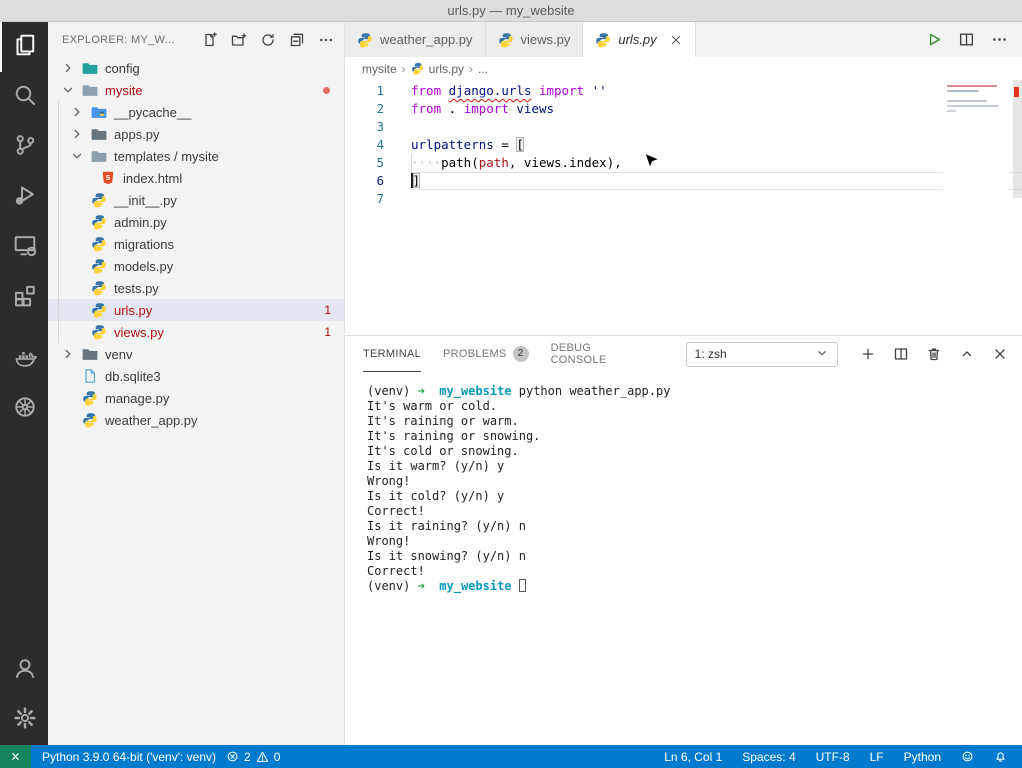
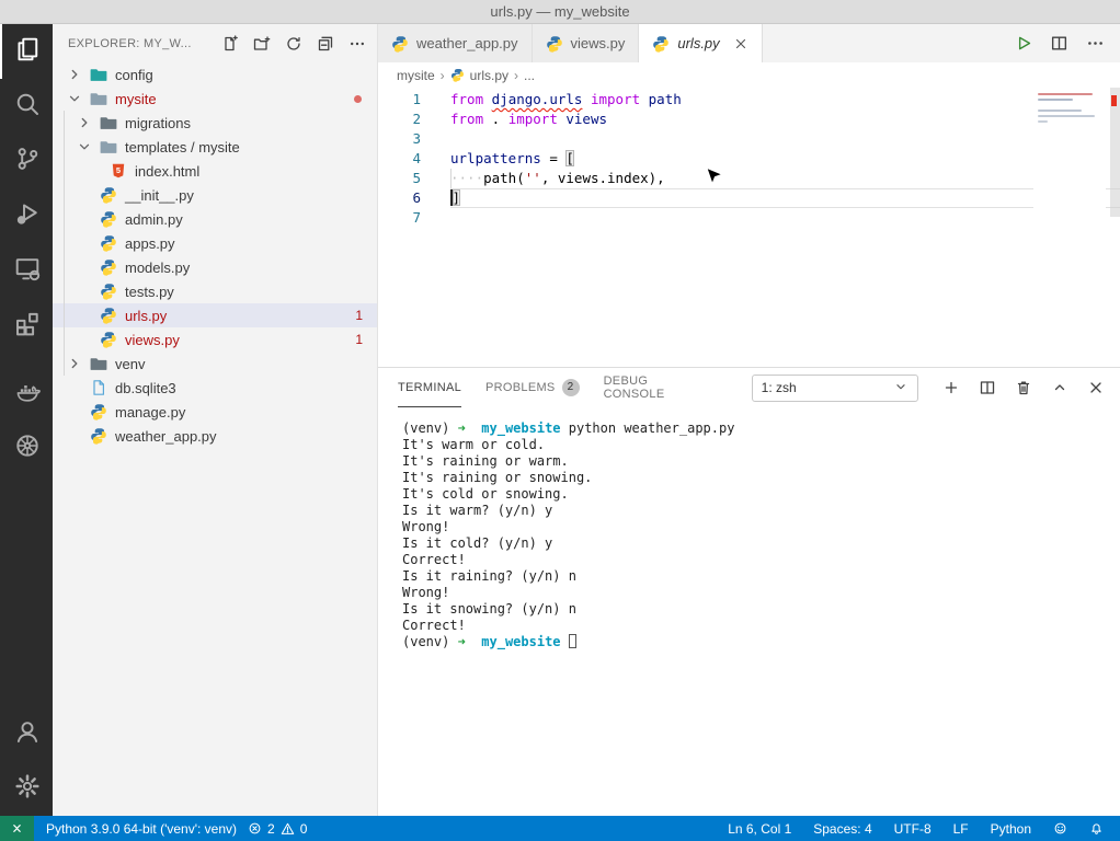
  urls.py — my_website
  EXPLORER: MY_W...
  config
  mysite
- __pycache__
- apps.py
+ migrations
  templates / mysite
  5
  index.html
  __init__.py
  admin.py
- migrations
+ apps.py
  models.py
  tests.py
  urls.py
  1
  views.py
  1
  venv
  db.sqlite3
  manage.py
  weather_app.py
  weather_app.py
  views.py
  urls.py
  mysite
  ›
  urls.py
  ›
  ...
  1
  2
  3
  4
  5
  6
  7
- from django.urls import ''
+ from django.urls import path
  from . import views
  urlpatterns = [
- ····path(path, views.index),
+ ····path('', views.index),
  ]
  TERMINAL
  PROBLEMS
  2
  DEBUG CONSOLE
  1: zsh
  (venv) ➜ my_website python weather_app.py
  It's warm or cold.
  It's raining or warm.
  It's raining or snowing.
  It's cold or snowing.
  Is it warm? (y/n) y
  Wrong!
  Is it cold? (y/n) y
  Correct!
  Is it raining? (y/n) n
  Wrong!
  Is it snowing? (y/n) n
  Correct!
  (venv) ➜ my_website
  Python 3.9.0 64-bit ('venv': venv)
  2
  0
  Ln 6, Col 1
  Spaces: 4
  UTF-8
  LF
  Python
